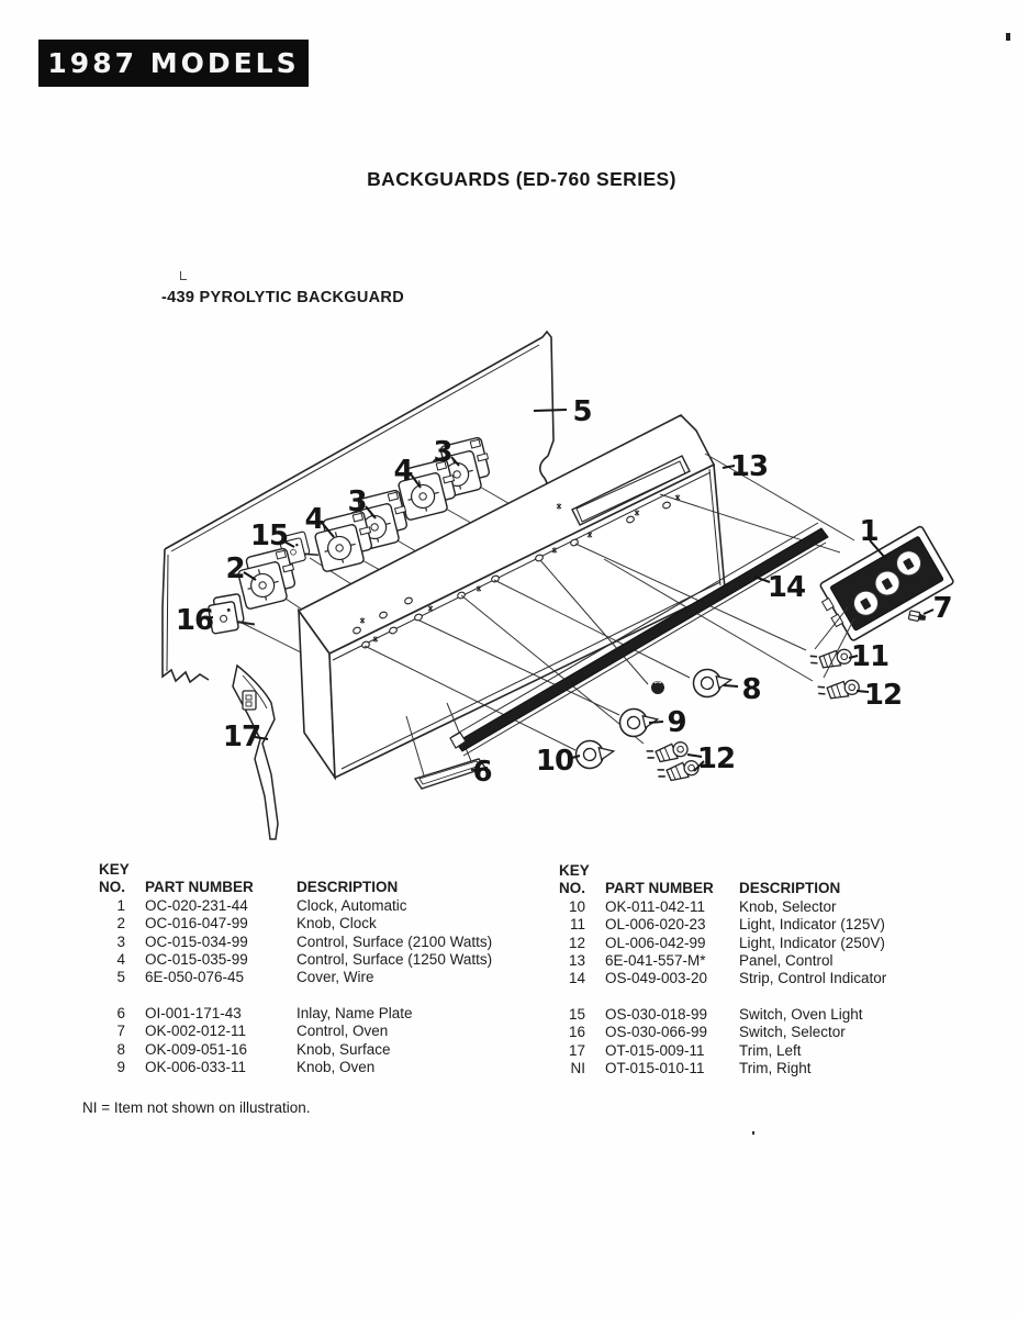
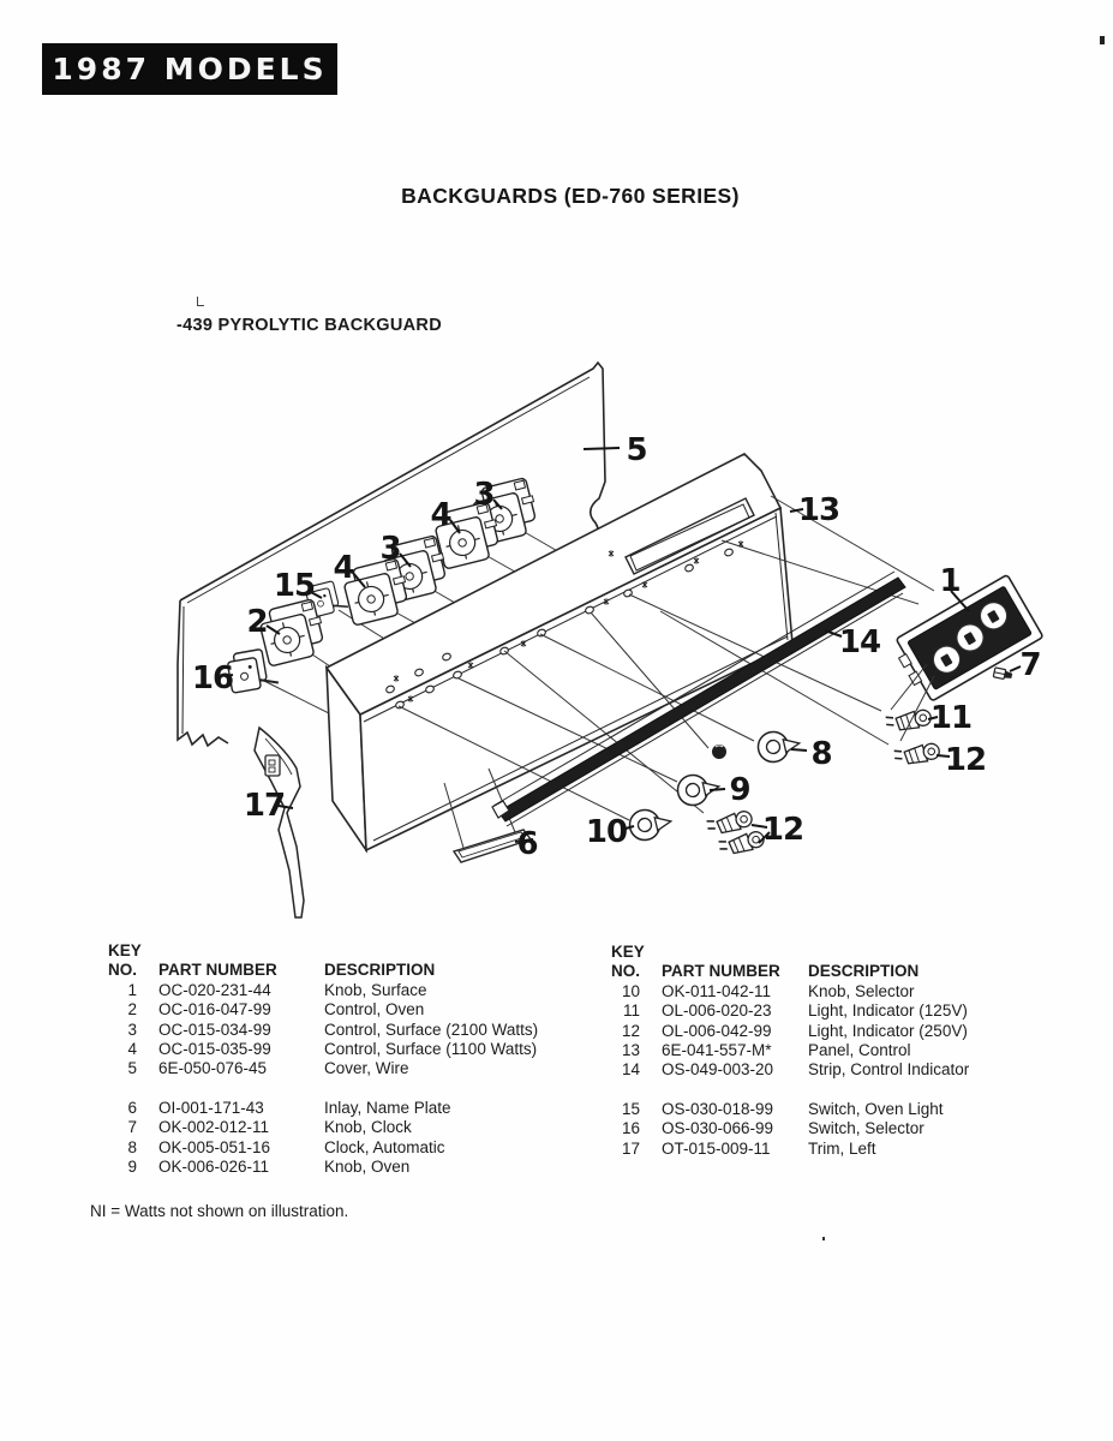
  1987 MODELS
  BACKGUARDS (ED-760 SERIES)
  -439 PYROLYTIC BACKGUARD
  5
  13
  1
  7
  11
  12
  8
  9
  10
  12
  6
  17
  16
  2
  15
  4
  3
  4
  3
  14
  KEY
  NO.
  PART NUMBER
  DESCRIPTION
  1
  OC-020-231-44
- Clock, Automatic
+ Knob, Surface
  2
  OC-016-047-99
- Knob, Clock
+ Control, Oven
  3
  OC-015-034-99
  Control, Surface (2100 Watts)
  4
  OC-015-035-99
- Control, Surface (1250 Watts)
+ Control, Surface (1100 Watts)
  5
  6E-050-076-45
  Cover, Wire
  6
  OI-001-171-43
  Inlay, Name Plate
  7
  OK-002-012-11
- Control, Oven
+ Knob, Clock
  8
- OK-009-051-16
+ OK-005-051-16
- Knob, Surface
+ Clock, Automatic
  9
- OK-006-033-11
+ OK-006-026-11
  Knob, Oven
  KEY
  NO.
  PART NUMBER
  DESCRIPTION
  10
  OK-011-042-11
  Knob, Selector
  11
  OL-006-020-23
  Light, Indicator (125V)
  12
  OL-006-042-99
  Light, Indicator (250V)
  13
  6E-041-557-M*
  Panel, Control
  14
  OS-049-003-20
  Strip, Control Indicator
  15
  OS-030-018-99
  Switch, Oven Light
  16
  OS-030-066-99
  Switch, Selector
  17
  OT-015-009-11
  Trim, Left
- NI
- OT-015-010-11
- Trim, Right
- NI = Item not shown on illustration.
+ NI = Watts not shown on illustration.
